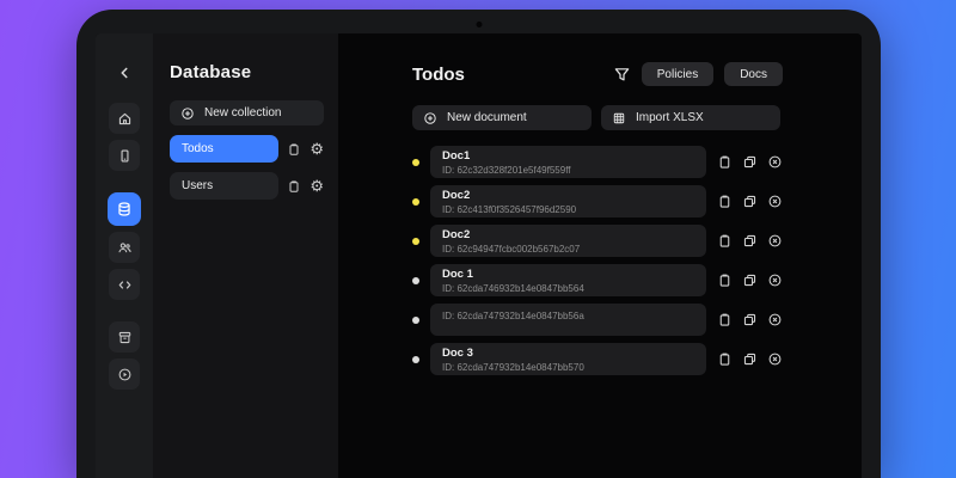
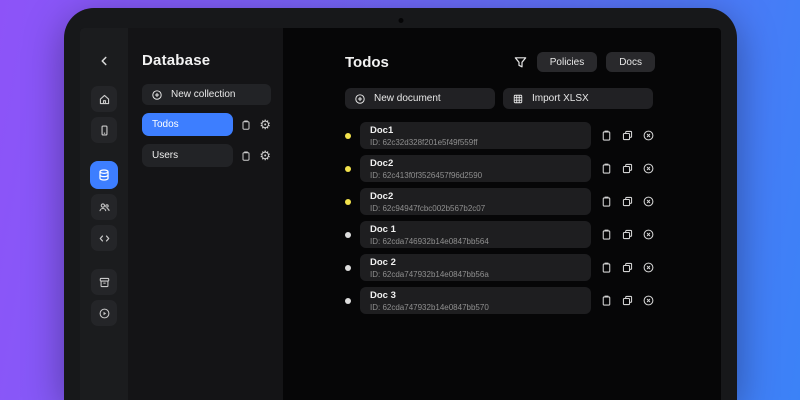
  Database
  New collection
  Todos
  ⚙
  Users
  ⚙
  Todos
  Policies
  Docs
  New document
  Import XLSX
  Doc1
  ID: 62c32d328f201e5f49f559ff
  Doc2
  ID: 62c413f0f3526457f96d2590
  Doc2
  ID: 62c94947fcbc002b567b2c07
  Doc 1
  ID: 62cda746932b14e0847bb564
+ Doc 2
  ID: 62cda747932b14e0847bb56a
  Doc 3
  ID: 62cda747932b14e0847bb570
